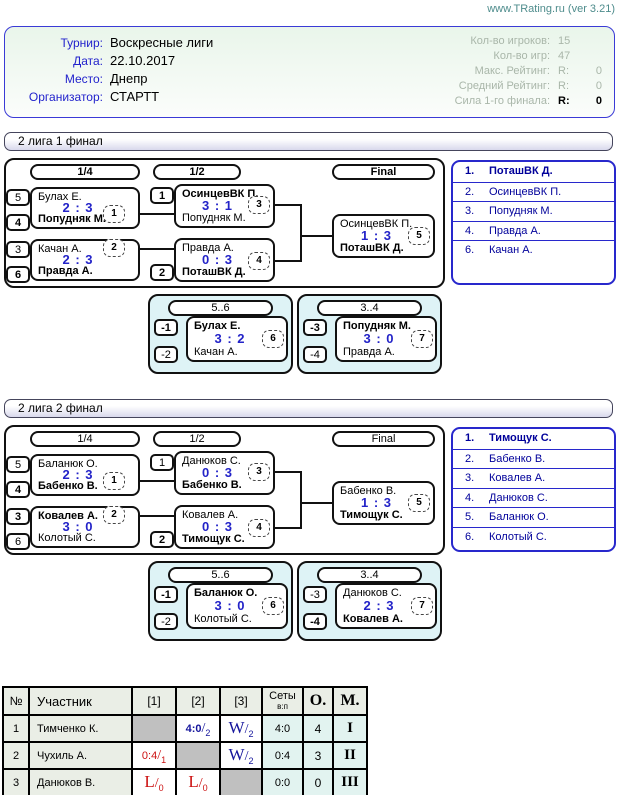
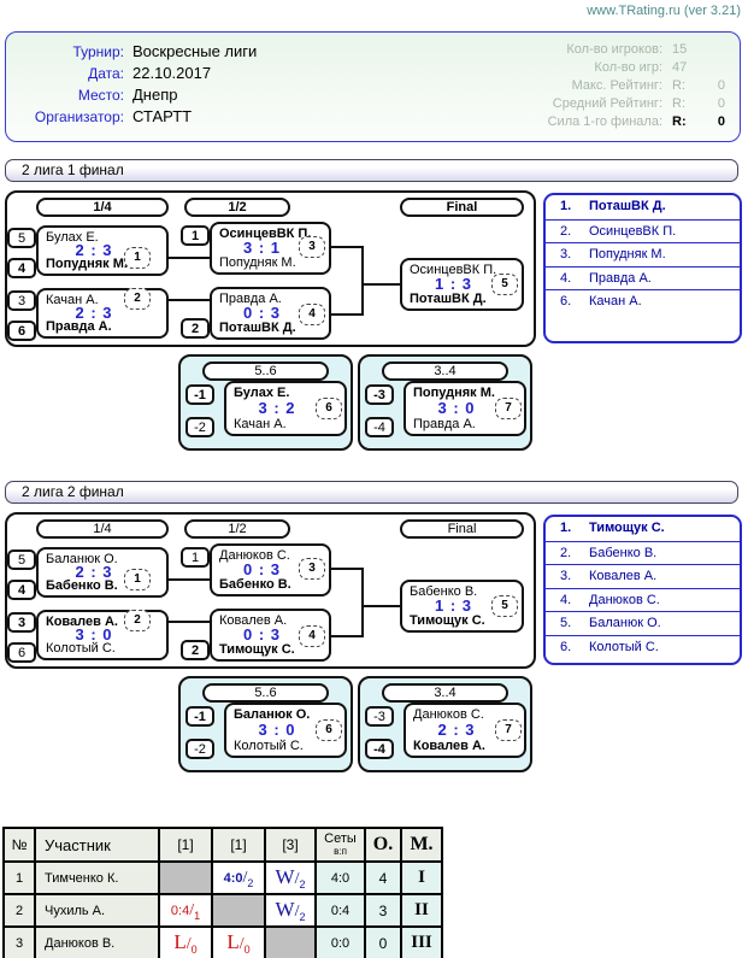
  www.TRating.ru (ver 3.21)
  Турнир: Воскресные лиги
  Дата: 22.10.2017
  Место: Днепр
  Организатор: СТАРТТ
  Кол-во игроков:
  15
  Кол-во игр:
  47
  Макс. Рейтинг:
  R:
  0
  Средний Рейтинг:
  R:
  0
  Сила 1-го финала:
  R:
  0
  2 лига 1 финал
  1/4
  1/2
  Final
  5
  4
  3
  6
  1
  2
  Булах Е.
  2 : 3
  Попудняк М
  Качан А.
  2 : 3
  Правда А.
  ОсинцевВК П.
  3 : 1
  Попудняк М.
  Правда А.
  0 : 3
  ПоташВК Д.
  ОсинцевВК П.
  1 : 3
  ПоташВК Д.
  1
  2
  3
  4
  5
  5..6
  -1
  -2
  Булах Е.
  3 : 2
  Качан А.
  6
  3..4
  -3
  -4
  Попудняк М.
  3 : 0
  Правда А.
  7
  1. ПоташВК Д.
  2. ОсинцевВК П.
  3. Попудняк М.
  4. Правда А.
  6. Качан А.
  2 лига 2 финал
  1/4
  1/2
  Final
  5
  4
  3
  6
  1
  2
  Баланюк О.
  2 : 3
  Бабенко В.
  Ковалев А.
  3 : 0
  Колотый С.
  Данюков С.
  0 : 3
  Бабенко В.
  Ковалев А.
  0 : 3
  Тимощук С.
  Бабенко В.
  1 : 3
  Тимощук С.
  1
  2
  3
  4
  5
  5..6
  -1
  -2
  Баланюк О.
  3 : 0
  Колотый С.
  6
  3..4
  -3
  -4
  Данюков С.
  2 : 3
  Ковалев А.
  7
  1. Тимощук С.
  2. Бабенко В.
  3. Ковалев А.
  4. Данюков С.
  5. Баланюк О.
  6. Колотый С.
- №	Участник	[1]	[2]	[3]	Сеты в:п	О.	М.
+ №	Участник	[1]	[1]	[3]	Сеты в:п	О.	М.
  1	Тимченко К.		4:0/2	W/2	4:0	4	I
  2	Чухиль А.	0:4/1		W/2	0:4	3	II
  3	Данюков В.	L/0	L/0		0:0	0	III
